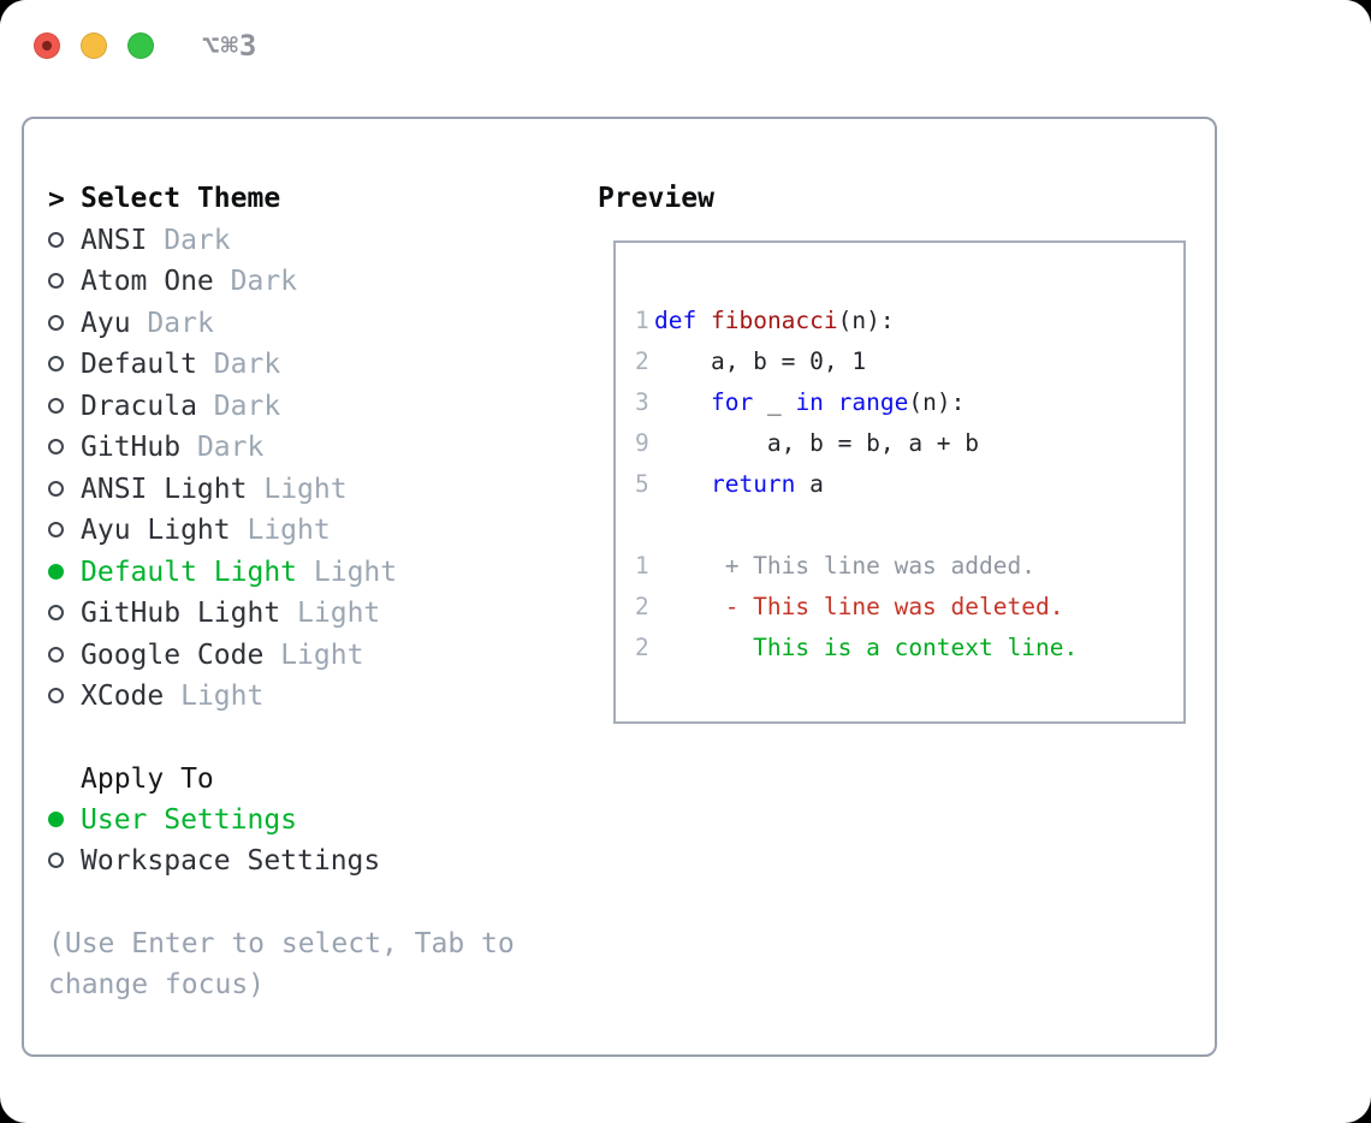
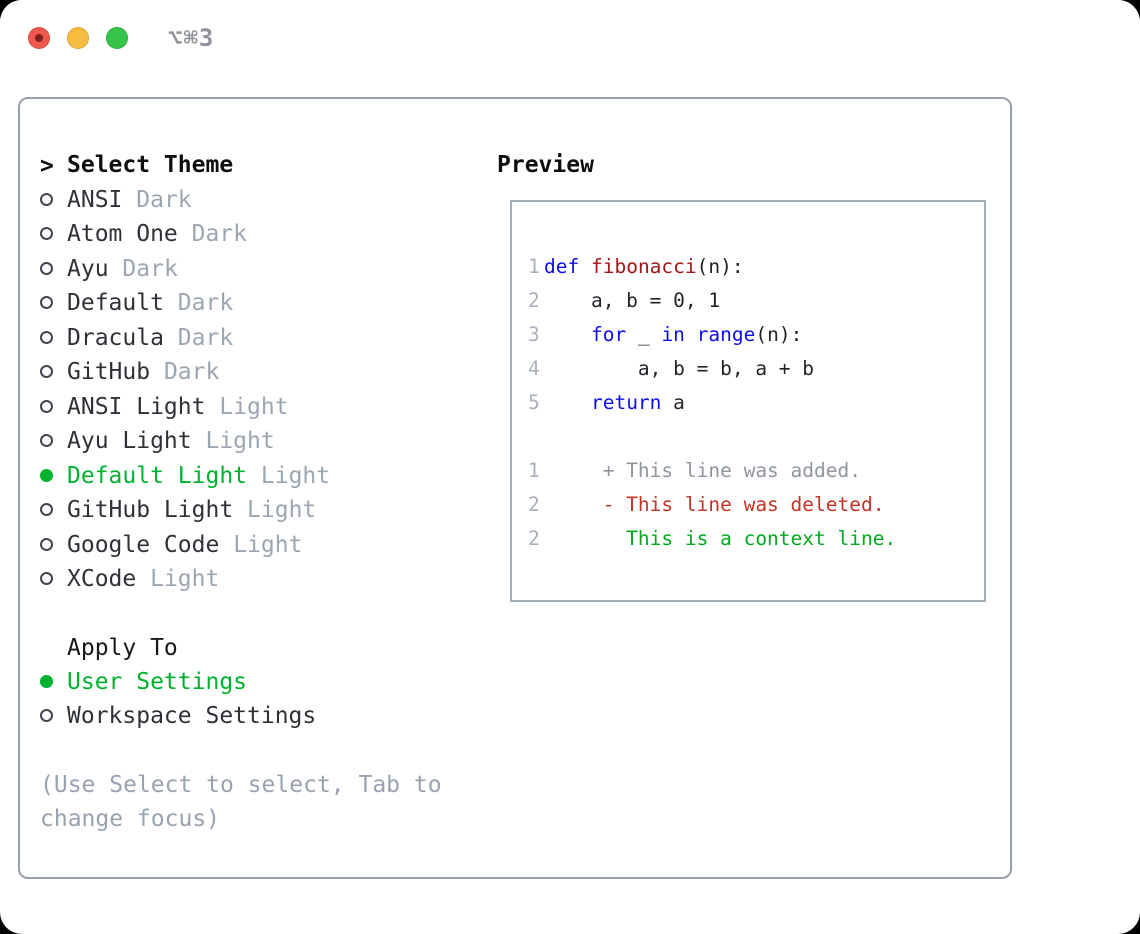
  ⌥⌘3
  > Select Theme
  ANSI Dark
  Atom One Dark
  Ayu Dark
  Default Dark
  Dracula Dark
  GitHub Dark
  ANSI Light Light
  Ayu Light Light
  Default Light Light
  GitHub Light Light
  Google Code Light
  XCode Light
  Apply To
  User Settings
  Workspace Settings
- (Use Enter to select, Tab to change focus)
+ (Use Select to select, Tab to change focus)
  Preview
  1 def fibonacci(n):
  2 a, b = 0, 1
  3 for _ in range(n):
- 9 a, b = b, a + b
+ 4 a, b = b, a + b
  5 return a
  1 + This line was added.
  2 - This line was deleted.
  2 This is a context line.
